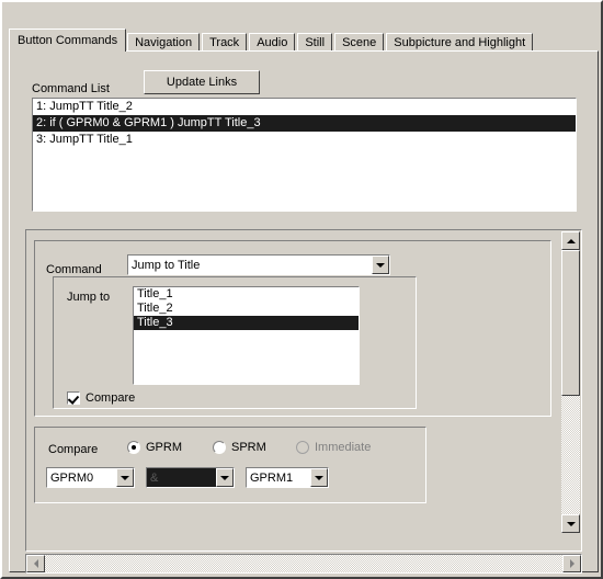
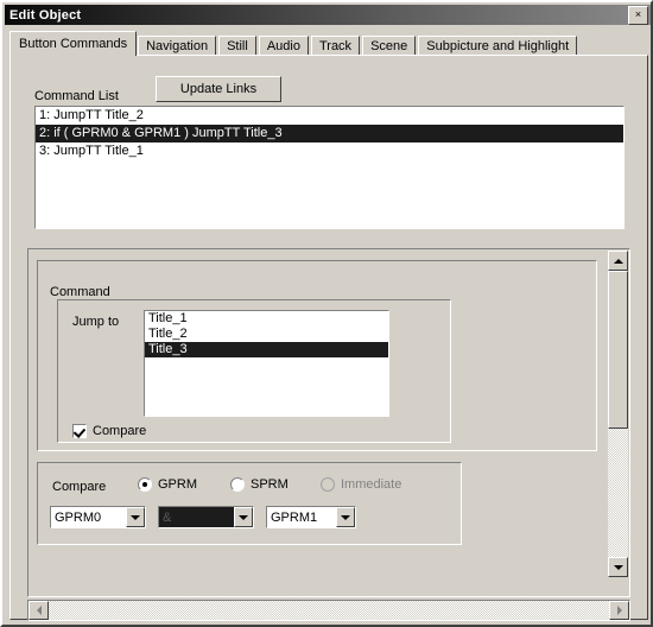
+ Edit Object
+ ×
  Button Commands
  Navigation
- Track
+ Still
  Audio
- Still
+ Track
  Scene
  Subpicture and Highlight
  Command List
  Update Links
  1: JumpTT Title_2
  2: if ( GPRM0 & GPRM1 ) JumpTT Title_3
  3: JumpTT Title_1
  Command
- Jump to Title
  Jump to
  Title_1
  Title_2
  Title_3
  Compare
  Compare
  GPRM
  SPRM
  Immediate
  GPRM0
  &
  GPRM1
